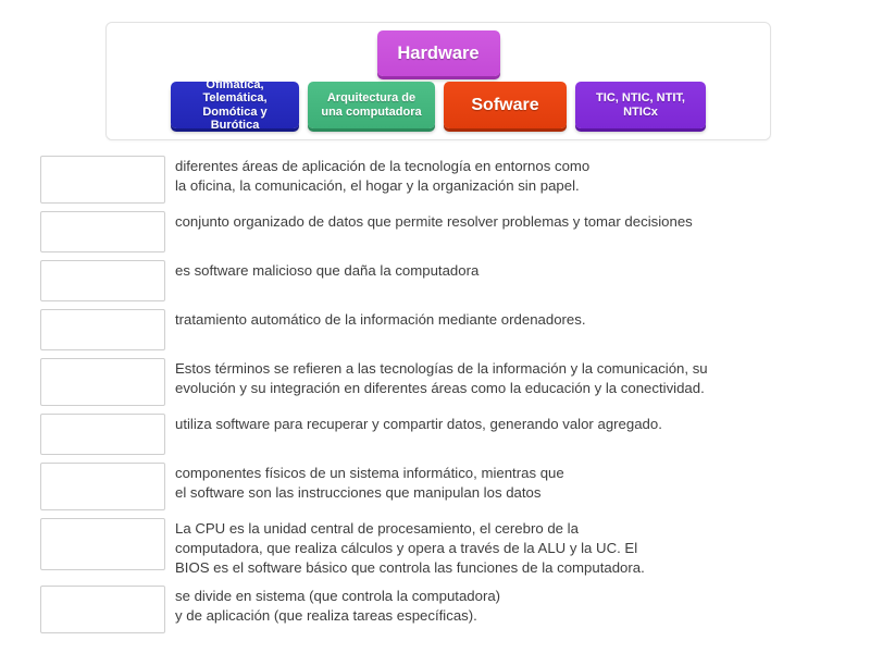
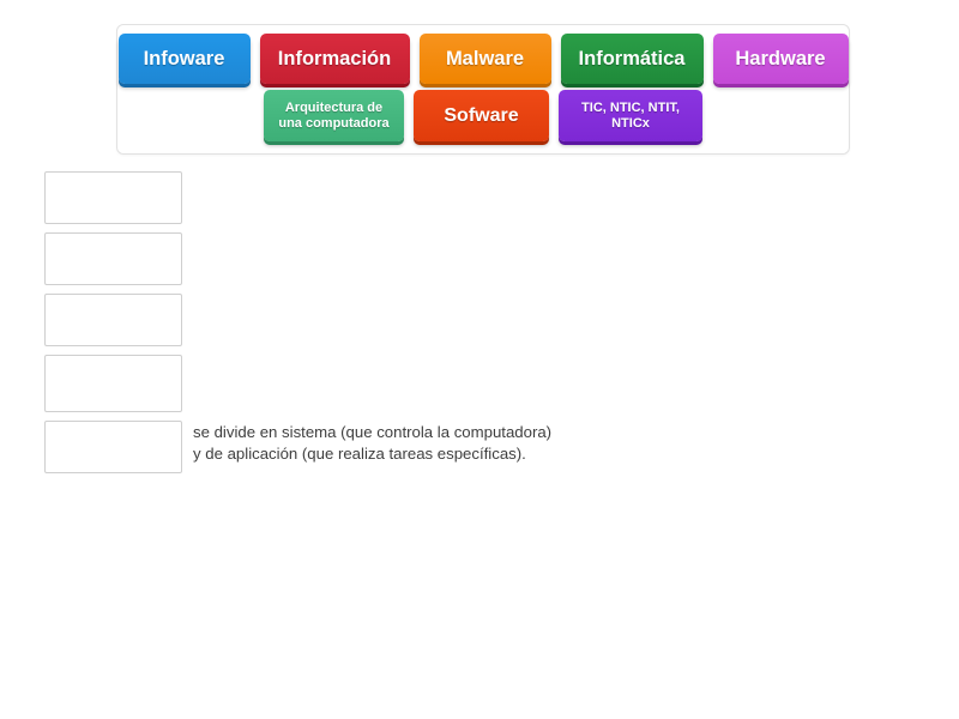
+ Infoware
+ Información
+ Malware
+ Informática
  Hardware
- Ofimática, Telemática, Domótica y Burótica
  Arquitectura de una computadora
  Sofware
  TIC, NTIC, NTIT, NTICx
- diferentes áreas de aplicación de la tecnología en entornos como
- la oficina, la comunicación, el hogar y la organización sin papel.
- conjunto organizado de datos que permite resolver problemas y tomar decisiones
- es software malicioso que daña la computadora
- tratamiento automático de la información mediante ordenadores.
- Estos términos se refieren a las tecnologías de la información y la comunicación, su
- evolución y su integración en diferentes áreas como la educación y la conectividad.
- utiliza software para recuperar y compartir datos, generando valor agregado.
- componentes físicos de un sistema informático, mientras que
- el software son las instrucciones que manipulan los datos
- La CPU es la unidad central de procesamiento, el cerebro de la
- computadora, que realiza cálculos y opera a través de la ALU y la UC. El
- BIOS es el software básico que controla las funciones de la computadora.
  se divide en sistema (que controla la computadora)
  y de aplicación (que realiza tareas específicas).
